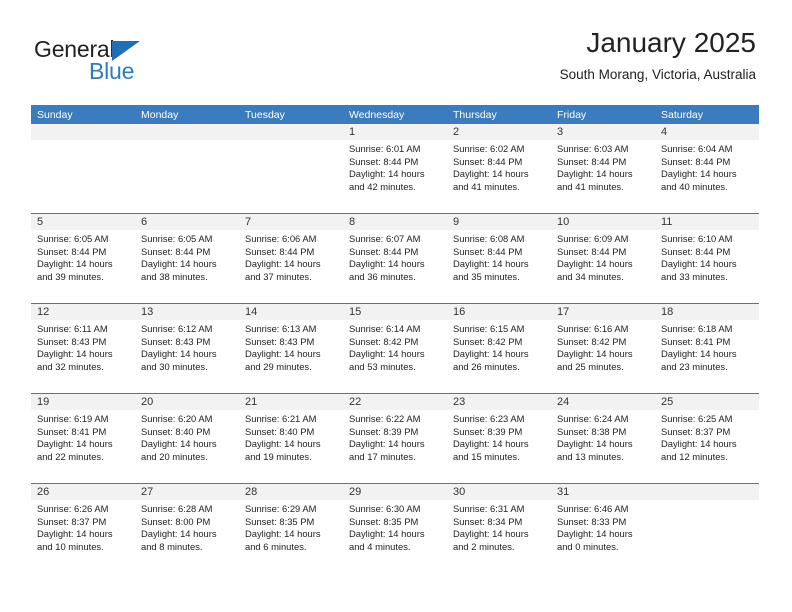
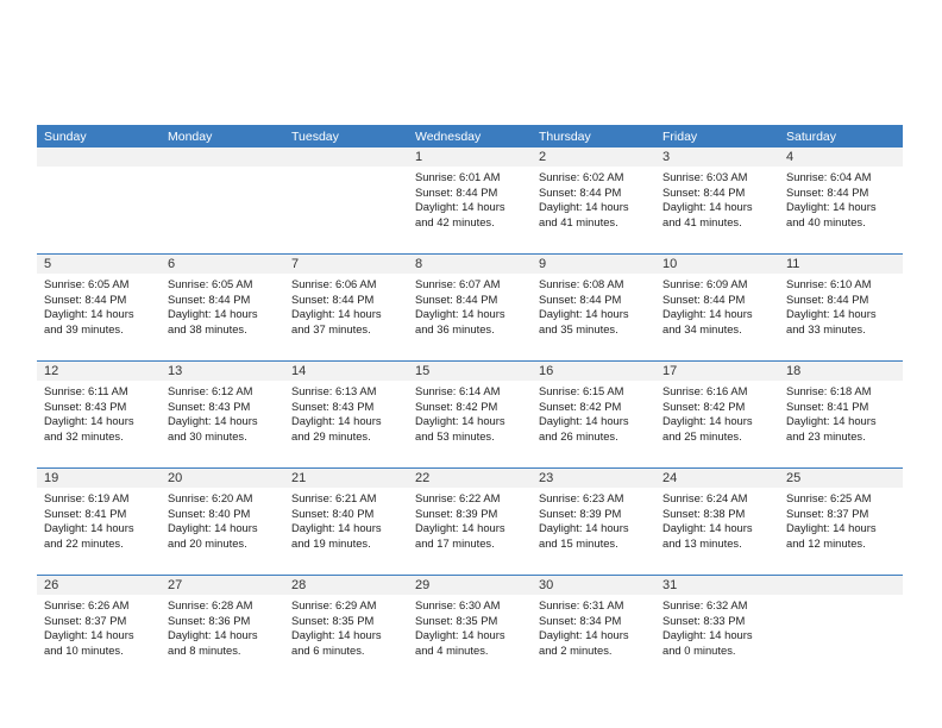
- General
- Blue
- January 2025
- South Morang, Victoria, Australia
  Sunday
  Monday
  Tuesday
  Wednesday
  Thursday
  Friday
  Saturday
  1
  Sunrise: 6:01 AM
  Sunset: 8:44 PM
  Daylight: 14 hours
  and 42 minutes.
  2
  Sunrise: 6:02 AM
  Sunset: 8:44 PM
  Daylight: 14 hours
  and 41 minutes.
  3
  Sunrise: 6:03 AM
  Sunset: 8:44 PM
  Daylight: 14 hours
  and 41 minutes.
  4
  Sunrise: 6:04 AM
  Sunset: 8:44 PM
  Daylight: 14 hours
  and 40 minutes.
  5
  Sunrise: 6:05 AM
  Sunset: 8:44 PM
  Daylight: 14 hours
  and 39 minutes.
  6
  Sunrise: 6:05 AM
  Sunset: 8:44 PM
  Daylight: 14 hours
  and 38 minutes.
  7
  Sunrise: 6:06 AM
  Sunset: 8:44 PM
  Daylight: 14 hours
  and 37 minutes.
  8
  Sunrise: 6:07 AM
  Sunset: 8:44 PM
  Daylight: 14 hours
  and 36 minutes.
  9
  Sunrise: 6:08 AM
  Sunset: 8:44 PM
  Daylight: 14 hours
  and 35 minutes.
  10
  Sunrise: 6:09 AM
  Sunset: 8:44 PM
  Daylight: 14 hours
  and 34 minutes.
  11
  Sunrise: 6:10 AM
  Sunset: 8:44 PM
  Daylight: 14 hours
  and 33 minutes.
  12
  Sunrise: 6:11 AM
  Sunset: 8:43 PM
  Daylight: 14 hours
  and 32 minutes.
  13
  Sunrise: 6:12 AM
  Sunset: 8:43 PM
  Daylight: 14 hours
  and 30 minutes.
  14
  Sunrise: 6:13 AM
  Sunset: 8:43 PM
  Daylight: 14 hours
  and 29 minutes.
  15
  Sunrise: 6:14 AM
  Sunset: 8:42 PM
  Daylight: 14 hours
  and 53 minutes.
  16
  Sunrise: 6:15 AM
  Sunset: 8:42 PM
  Daylight: 14 hours
  and 26 minutes.
  17
  Sunrise: 6:16 AM
  Sunset: 8:42 PM
  Daylight: 14 hours
  and 25 minutes.
  18
  Sunrise: 6:18 AM
  Sunset: 8:41 PM
  Daylight: 14 hours
  and 23 minutes.
  19
  Sunrise: 6:19 AM
  Sunset: 8:41 PM
  Daylight: 14 hours
  and 22 minutes.
  20
  Sunrise: 6:20 AM
  Sunset: 8:40 PM
  Daylight: 14 hours
  and 20 minutes.
  21
  Sunrise: 6:21 AM
  Sunset: 8:40 PM
  Daylight: 14 hours
  and 19 minutes.
  22
  Sunrise: 6:22 AM
  Sunset: 8:39 PM
  Daylight: 14 hours
  and 17 minutes.
  23
  Sunrise: 6:23 AM
  Sunset: 8:39 PM
  Daylight: 14 hours
  and 15 minutes.
  24
  Sunrise: 6:24 AM
  Sunset: 8:38 PM
  Daylight: 14 hours
  and 13 minutes.
  25
  Sunrise: 6:25 AM
  Sunset: 8:37 PM
  Daylight: 14 hours
  and 12 minutes.
  26
  Sunrise: 6:26 AM
  Sunset: 8:37 PM
  Daylight: 14 hours
  and 10 minutes.
  27
  Sunrise: 6:28 AM
- Sunset: 8:00 PM
+ Sunset: 8:36 PM
  Daylight: 14 hours
  and 8 minutes.
  28
  Sunrise: 6:29 AM
  Sunset: 8:35 PM
  Daylight: 14 hours
  and 6 minutes.
  29
  Sunrise: 6:30 AM
  Sunset: 8:35 PM
  Daylight: 14 hours
  and 4 minutes.
  30
  Sunrise: 6:31 AM
  Sunset: 8:34 PM
  Daylight: 14 hours
  and 2 minutes.
  31
- Sunrise: 6:46 AM
+ Sunrise: 6:32 AM
  Sunset: 8:33 PM
  Daylight: 14 hours
  and 0 minutes.
